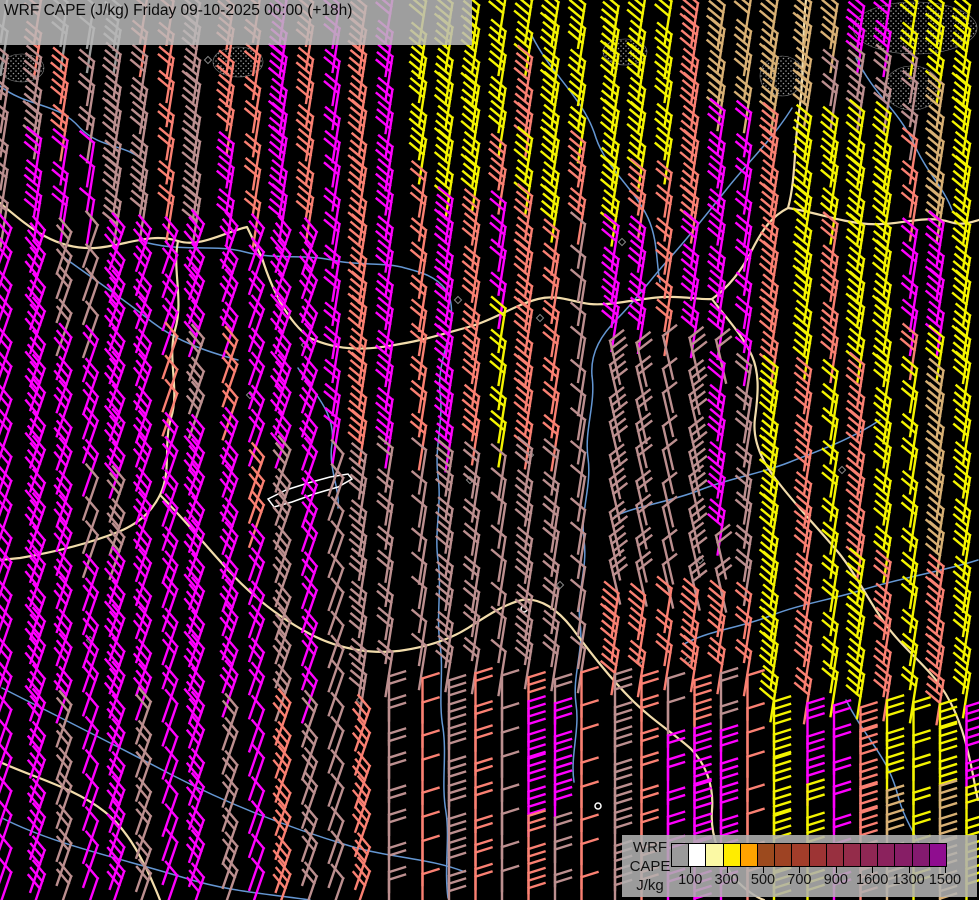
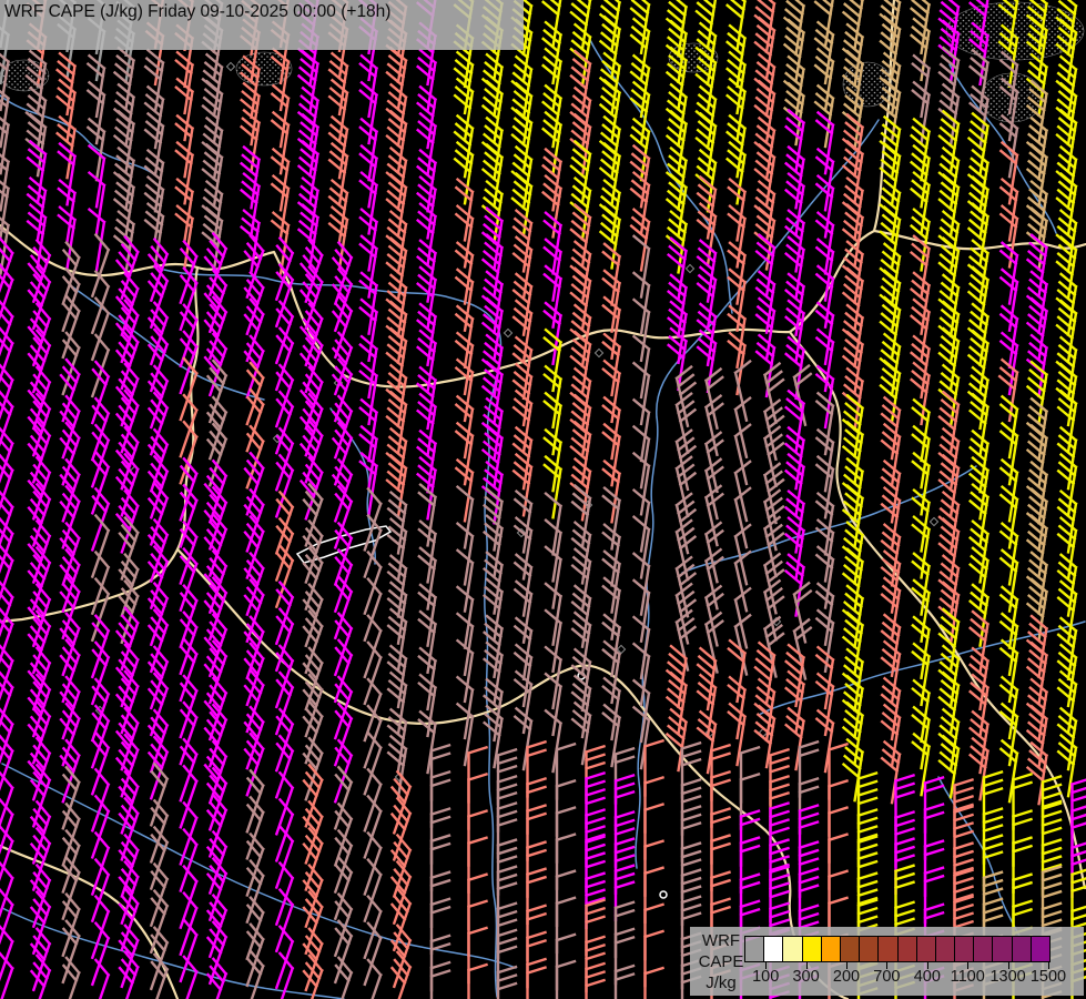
  WRF CAPE (J/kg) Friday 09-10-2025 00:00 (+18h)
  WRF
  CAPE
  J/kg
  100
  300
- 500
+ 200
  700
- 900
+ 400
- 1600
+ 1100
  1300
  1500
